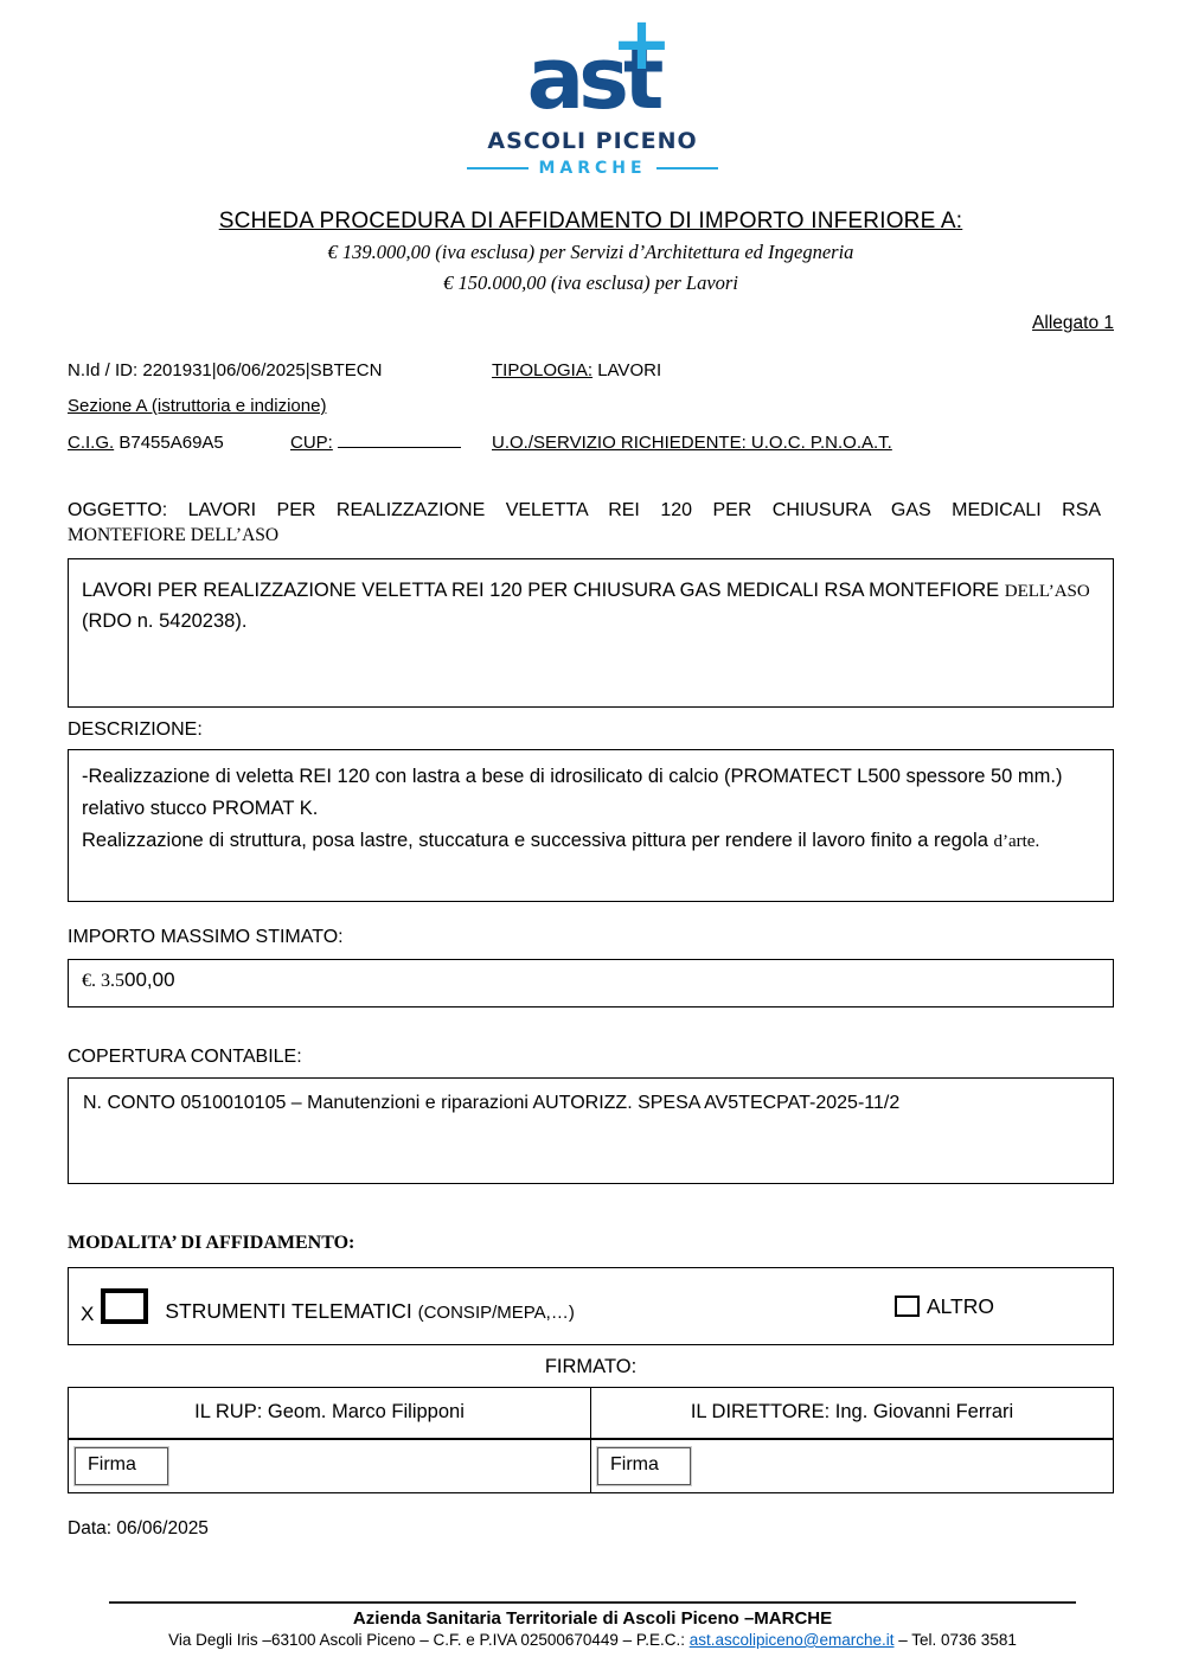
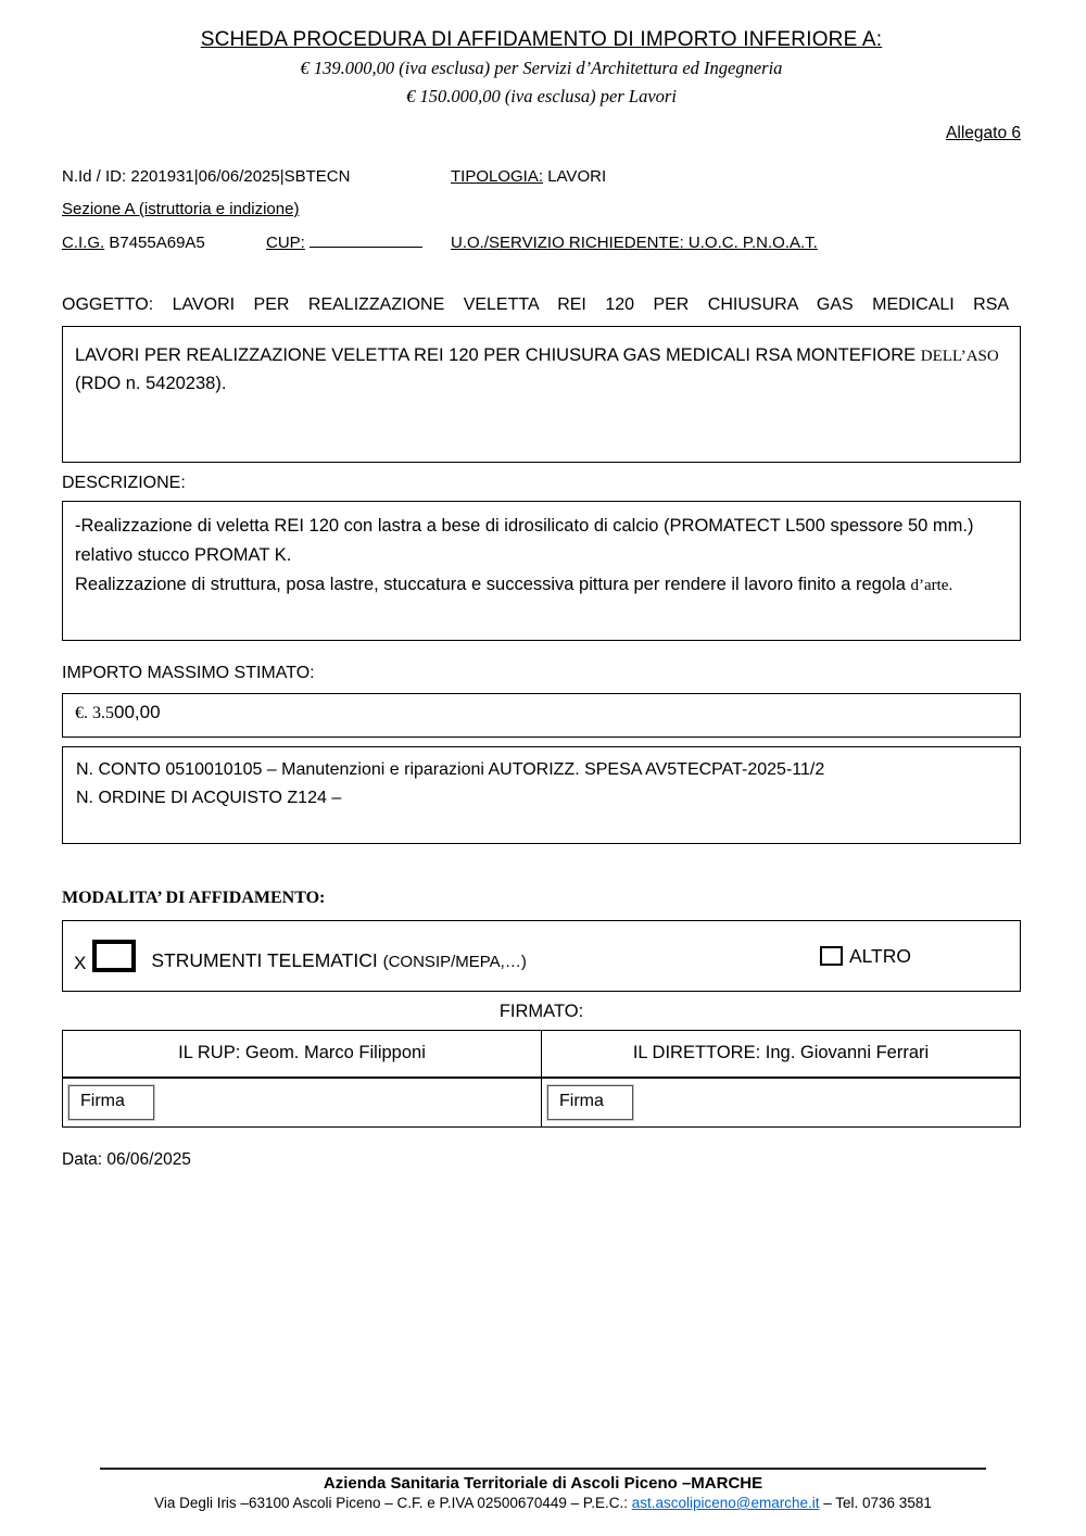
- ast
- +
- ASCOLI PICENO
- MARCHE
  SCHEDA PROCEDURA DI AFFIDAMENTO DI IMPORTO INFERIORE A:
  € 139.000,00 (iva esclusa) per Servizi d’Architettura ed Ingegneria
  € 150.000,00 (iva esclusa) per Lavori
- Allegato 1
+ Allegato 6
  N.Id / ID: 2201931|06/06/2025|SBTECN
  TIPOLOGIA: LAVORI
  Sezione A (istruttoria e indizione)
  C.I.G. B7455A69A5
  CUP:
  U.O./SERVIZIO RICHIEDENTE: U.O.C. P.N.O.A.T.
  OGGETTO: LAVORI PER REALIZZAZIONE VELETTA REI 120 PER CHIUSURA GAS MEDICALI RSA
- MONTEFIORE DELL’ASO
  LAVORI PER REALIZZAZIONE VELETTA REI 120 PER CHIUSURA GAS MEDICALI RSA MONTEFIORE DELL’ASO (RDO n. 5420238).
  DESCRIZIONE:
  -Realizzazione di veletta REI 120 con lastra a bese di idrosilicato di calcio (PROMATECT L500 spessore 50 mm.) relativo stucco PROMAT K.
  Realizzazione di struttura, posa lastre, stuccatura e successiva pittura per rendere il lavoro finito a regola d’arte.
  IMPORTO MASSIMO STIMATO:
  €. 3.500,00
- COPERTURA CONTABILE:
  N. CONTO 0510010105 – Manutenzioni e riparazioni AUTORIZZ. SPESA AV5TECPAT-2025-11/2
+ N. ORDINE DI ACQUISTO Z124 –
  MODALITA’ DI AFFIDAMENTO:
  X
  STRUMENTI TELEMATICI (CONSIP/MEPA,…)
  ALTRO
  FIRMATO:
  IL RUP: Geom. Marco Filipponi	IL DIRETTORE: Ing. Giovanni Ferrari
  Firma	Firma
  Data: 06/06/2025
  Azienda Sanitaria Territoriale di Ascoli Piceno –MARCHE
  Via Degli Iris –63100 Ascoli Piceno – C.F. e P.IVA 02500670449 – P.E.C.: ast.ascolipiceno@emarche.it – Tel. 0736 3581
